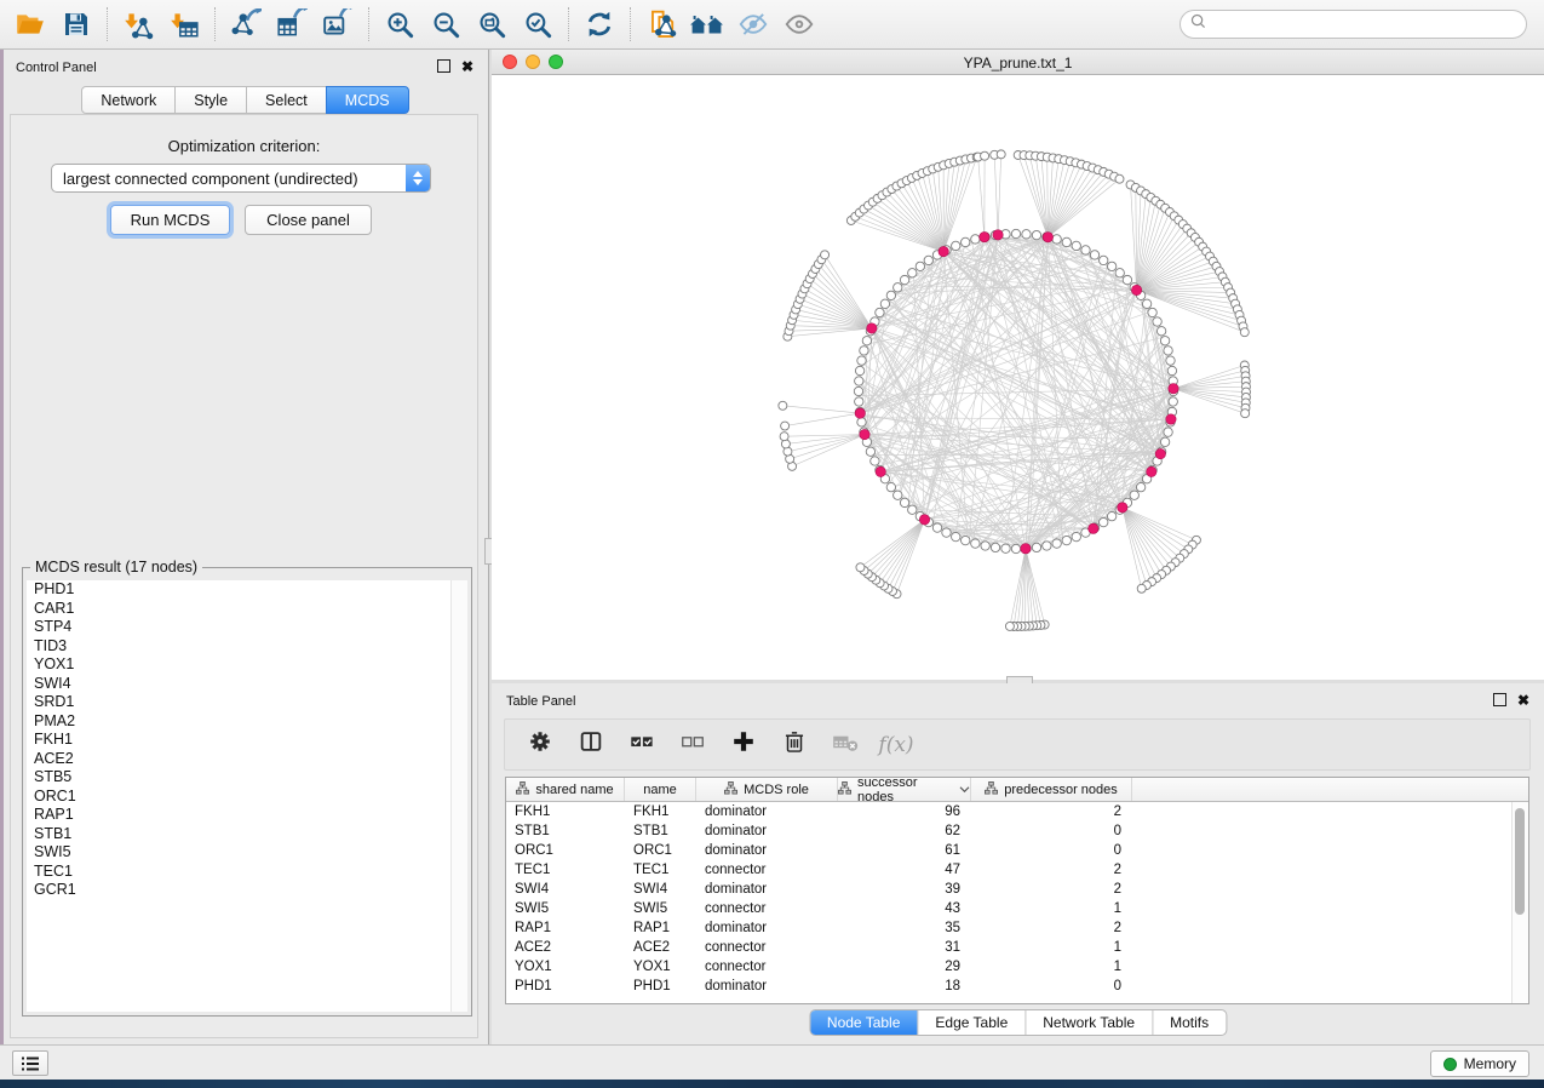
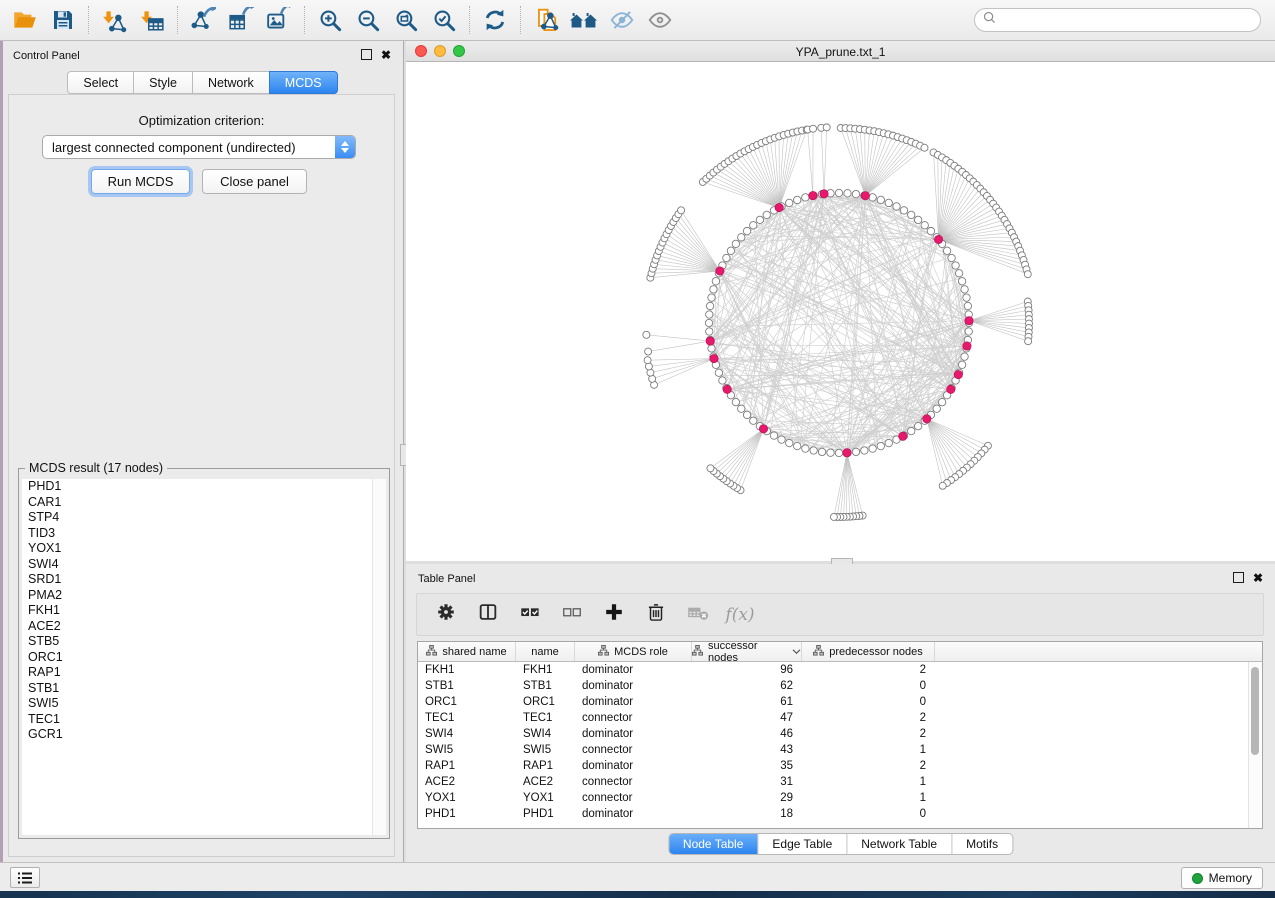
  Control Panel
  ✖
- Network
+ Select
  Style
- Select
+ Network
  MCDS
  Optimization criterion:
  largest connected component (undirected)
  Run MCDS
  Close panel
  MCDS result (17 nodes)
  PHD1
  CAR1
  STP4
  TID3
  YOX1
  SWI4
  SRD1
  PMA2
  FKH1
  ACE2
  STB5
  ORC1
  RAP1
  STB1
  SWI5
  TEC1
  GCR1
  YPA_prune.txt_1
  Table Panel
  ✖
  f(x)
  shared name
  name
  MCDS role
  successor nodes
  predecessor nodes
  FKH1
  FKH1
  dominator
  96
  2
  STB1
  STB1
  dominator
  62
  0
  ORC1
  ORC1
  dominator
  61
  0
  TEC1
  TEC1
  connector
  47
  2
  SWI4
  SWI4
  dominator
- 39
+ 46
  2
  SWI5
  SWI5
  connector
  43
  1
  RAP1
  RAP1
  dominator
  35
  2
  ACE2
  ACE2
  connector
  31
  1
  YOX1
  YOX1
  connector
  29
  1
  PHD1
  PHD1
  dominator
  18
  0
  Node Table
  Edge Table
  Network Table
  Motifs
  Memory
